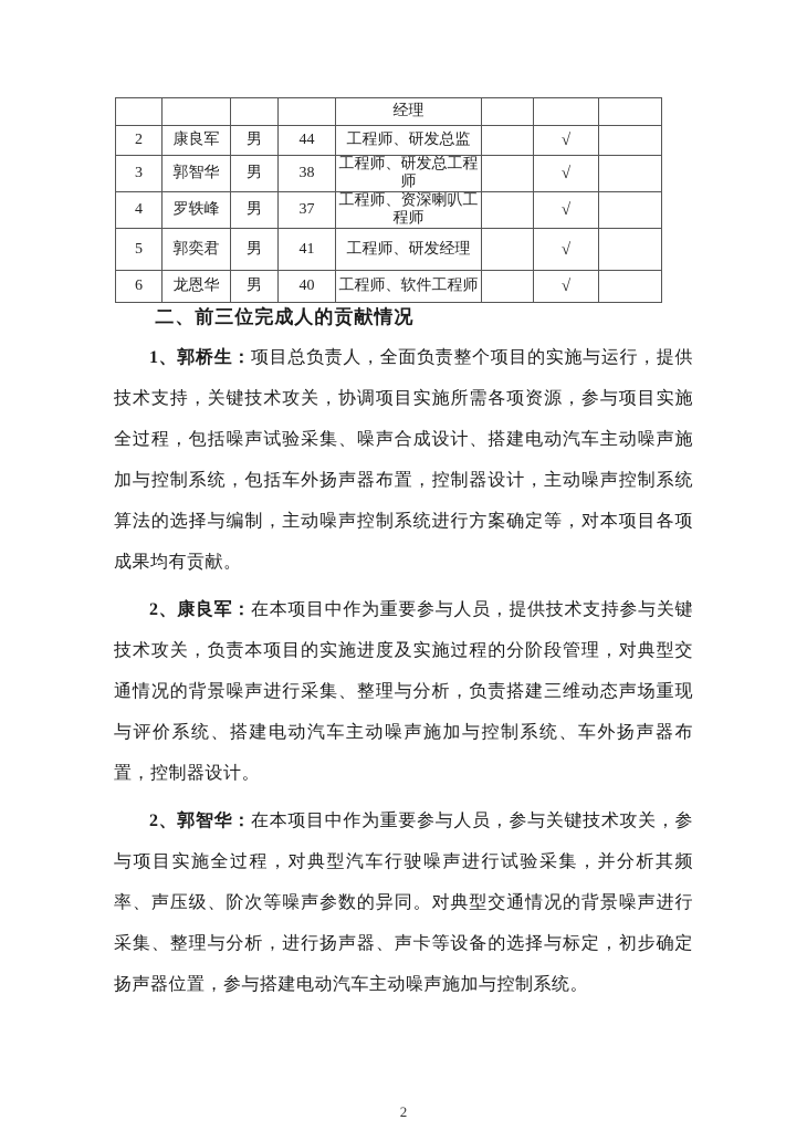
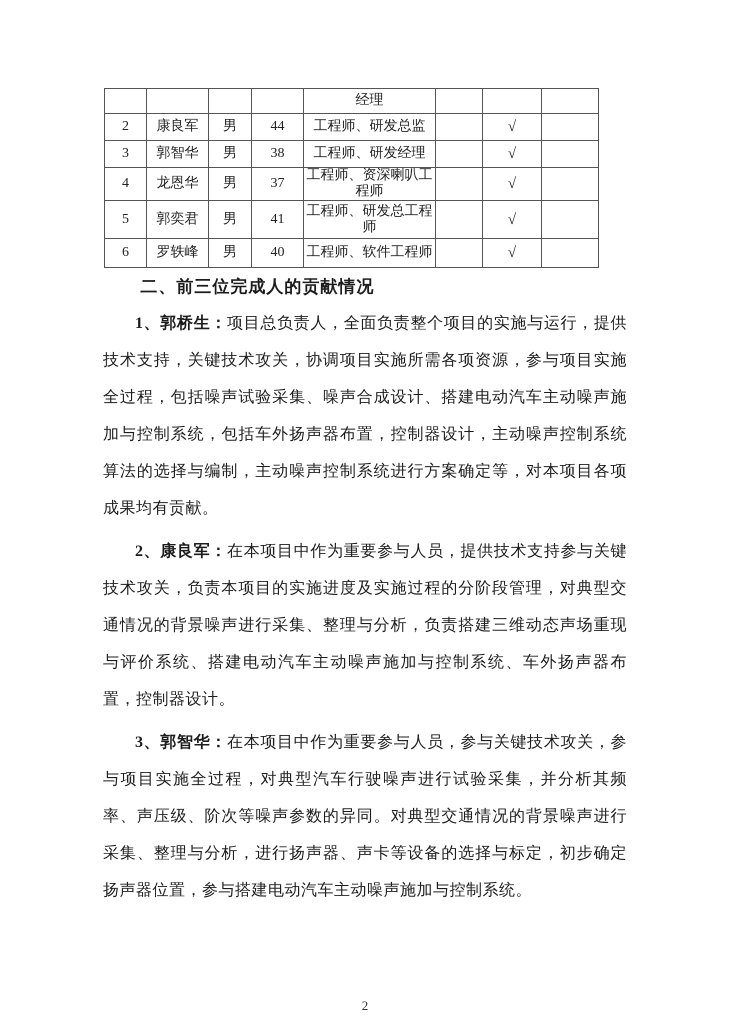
  				经理
  2	康良军	男	44	工程师、研发总监		√
- 3	郭智华	男	38	工程师、研发总工程师		√
+ 3	郭智华	男	38	工程师、研发经理		√
- 4	罗轶峰	男	37	工程师、资深喇叭工程师		√
+ 4	龙恩华	男	37	工程师、资深喇叭工程师		√
- 5	郭奕君	男	41	工程师、研发经理		√
+ 5	郭奕君	男	41	工程师、研发总工程师		√
- 6	龙恩华	男	40	工程师、软件工程师		√
+ 6	罗轶峰	男	40	工程师、软件工程师		√
  二、前三位完成人的贡献情况
  1、郭桥生：项目总负责人，全面负责整个项目的实施与运行，提供技术支持，关键技术攻关，协调项目实施所需各项资源，参与项目实施全过程，包括噪声试验采集、噪声合成设计、搭建电动汽车主动噪声施加与控制系统，包括车外扬声器布置，控制器设计，主动噪声控制系统算法的选择与编制，主动噪声控制系统进行方案确定等，对本项目各项成果均有贡献。
  2、康良军：在本项目中作为重要参与人员，提供技术支持参与关键技术攻关，负责本项目的实施进度及实施过程的分阶段管理，对典型交通情况的背景噪声进行采集、整理与分析，负责搭建三维动态声场重现与评价系统、搭建电动汽车主动噪声施加与控制系统、车外扬声器布置，控制器设计。
- 2、郭智华：在本项目中作为重要参与人员，参与关键技术攻关，参与项目实施全过程，对典型汽车行驶噪声进行试验采集，并分析其频率、声压级、阶次等噪声参数的异同。对典型交通情况的背景噪声进行采集、整理与分析，进行扬声器、声卡等设备的选择与标定，初步确定扬声器位置，参与搭建电动汽车主动噪声施加与控制系统。
+ 3、郭智华：在本项目中作为重要参与人员，参与关键技术攻关，参与项目实施全过程，对典型汽车行驶噪声进行试验采集，并分析其频率、声压级、阶次等噪声参数的异同。对典型交通情况的背景噪声进行采集、整理与分析，进行扬声器、声卡等设备的选择与标定，初步确定扬声器位置，参与搭建电动汽车主动噪声施加与控制系统。
  2
